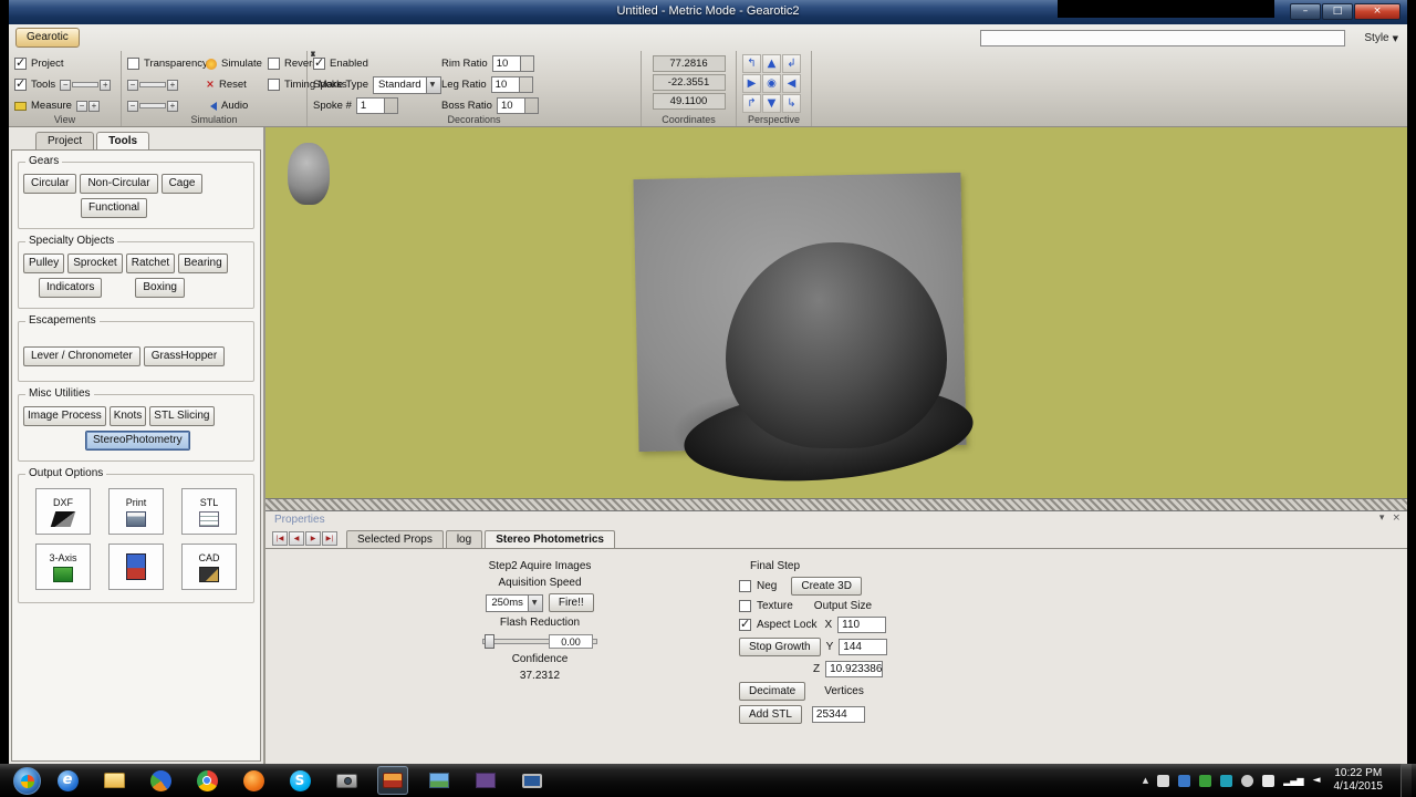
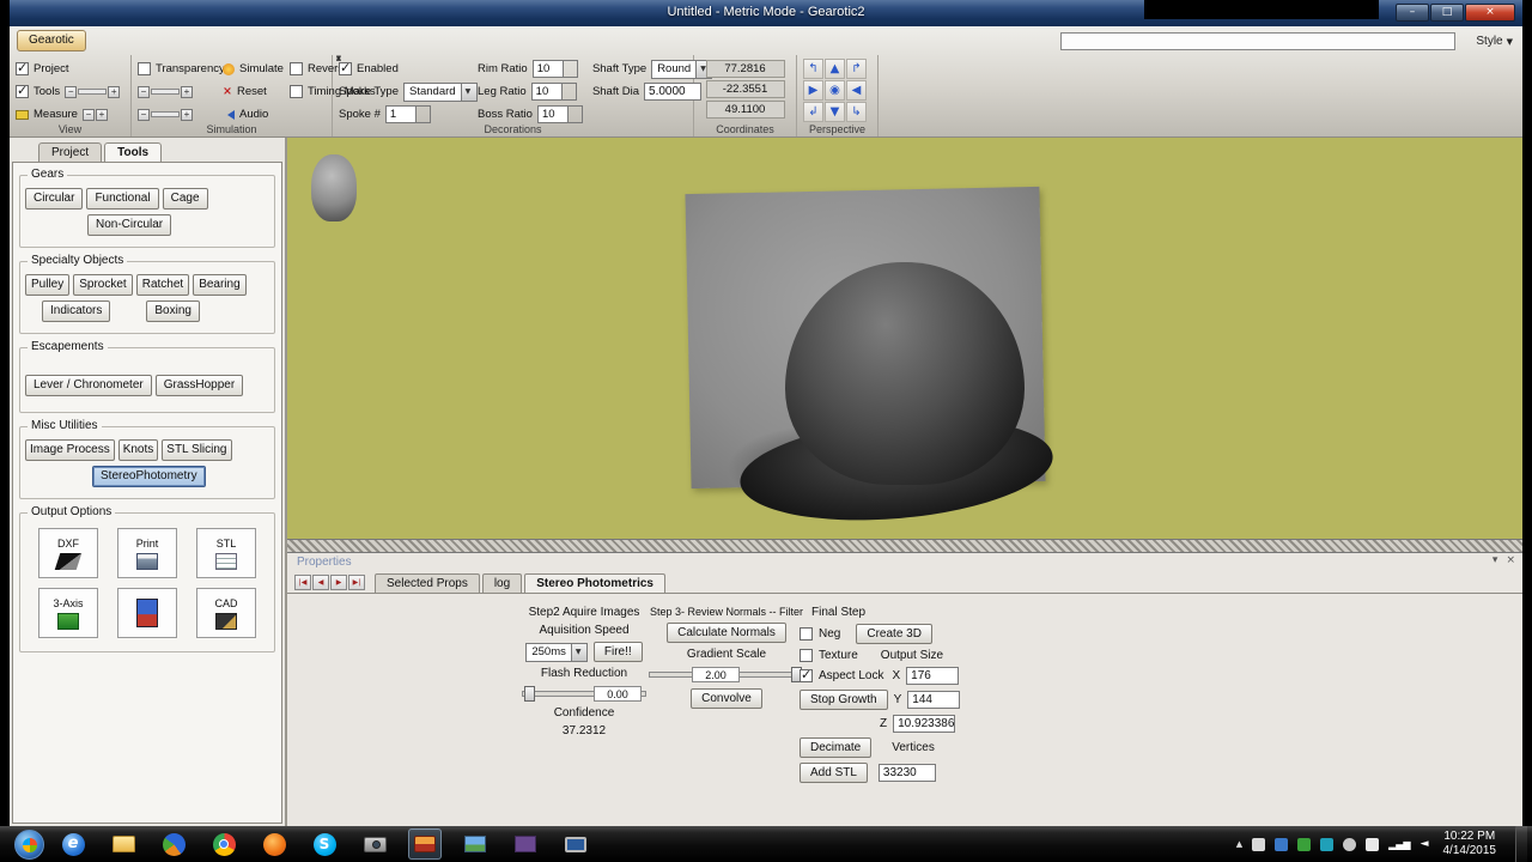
  Untitled - Metric Mode - Gearotic2
  –
  □
  ×
  Gearotic
  Style
  ▼
  Project
  Tools
  −
  +
  Measure
  −
  +
  View
  Transparenc
  −
  +
  −
  +
  Simulate
  ×
  Reset
  Audio
  Rever
  Timing Marks
  Simulation
  Enabled
  Spoke Type
  Standard
  Spoke #
  1
  Rim Ratio
  10
  Leg Ratio
  10
  Boss Ratio
  10
+ Shaft Type
+ Round
+ Shaft Dia
+ 5.0000
  Decorations
  77.2816
  -22.3551
  49.1100
  Coordinates
  ↰
  ▲
- ↲
+ ↱
  ▶
  ◉
  ◀
- ↱
+ ↲
  ▼
  ↳
  Perspective
  Project
  Tools
  Gears
  Circular
- Non-Circular
+ Functional
  Cage
- Functional
+ Non-Circular
  Specialty Objects
  Pulley
  Sprocket
  Ratchet
  Bearing
  Indicators
  Boxing
  Escapements
  Lever / Chronometer
  GrassHopper
  Misc Utilities
  Image Process
  Knots
  STL Slicing
  StereoPhotometry
  Output Options
  DXF
  Print
  STL
  3-Axis
  CAD
  Properties
  ▾
  ×
  Selected Props
  log
  Stereo Photometrics
  Step2 Aquire Images
  Aquisition Speed
  250ms
  Fire!!
  Flash Reduction
  0.00
  Confidence
  37.2312
+ Step 3- Review Normals -- Filter
+ Calculate Normals
+ Gradient Scale
+ 2.00
+ Convolve
  Final Step
  Neg
  Create 3D
  Texture
  Output Size
  Aspect Lock
  X
- 110
+ 176
  Stop Growth
  Y
  144
  Z
  10.923386
  Decimate
  Vertices
  Add STL
- 25344
+ 33230
  e
  S
  ▲
  ▂▄▆
  ◄
  10:22 PM
  4/14/2015
